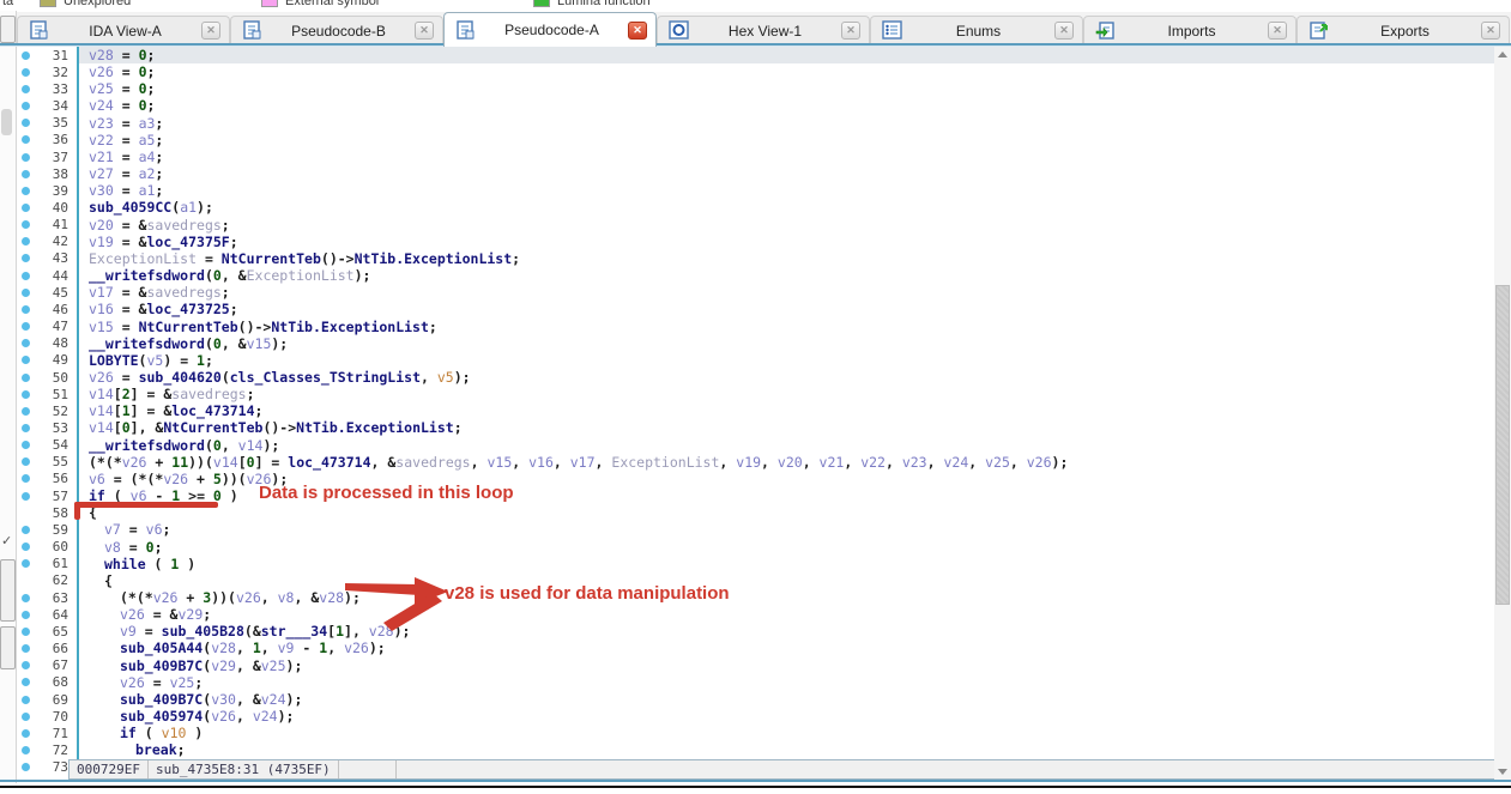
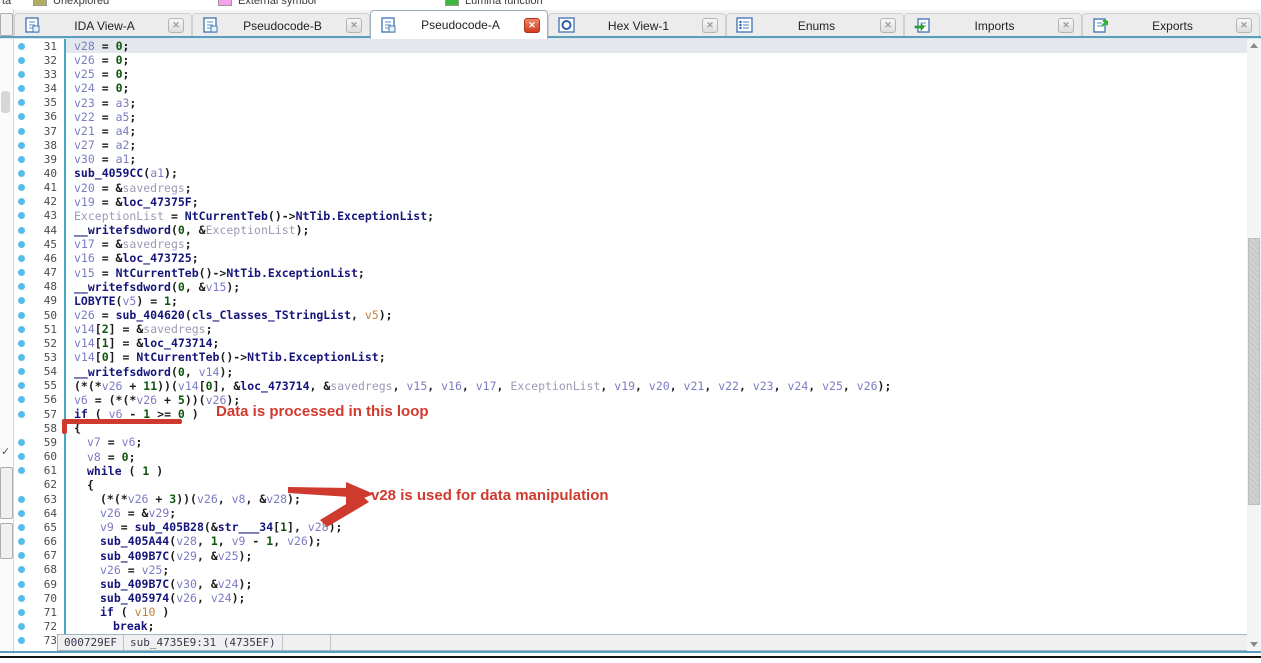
  ta
  Unexplored
  External symbol
  Lumina function
  ✓
  IDA View-A
  ✕
  Pseudocode-B
  ✕
  Pseudocode-A
  ✕
  Hex View-1
  ✕
  Enums
  ✕
  Imports
  ✕
  Exports
  ✕
  31
  v28 = 0;
  32
  v26 = 0;
  33
  v25 = 0;
  34
  v24 = 0;
  35
  v23 = a3;
  36
  v22 = a5;
  37
  v21 = a4;
  38
  v27 = a2;
  39
  v30 = a1;
  40
  sub_4059CC(a1);
  41
  v20 = &savedregs;
  42
  v19 = &loc_47375F;
  43
  ExceptionList = NtCurrentTeb()->NtTib.ExceptionList;
  44
  __writefsdword(0, &ExceptionList);
  45
  v17 = &savedregs;
  46
  v16 = &loc_473725;
  47
  v15 = NtCurrentTeb()->NtTib.ExceptionList;
  48
  __writefsdword(0, &v15);
  49
  LOBYTE(v5) = 1;
  50
  v26 = sub_404620(cls_Classes_TStringList, v5);
  51
  v14[2] = &savedregs;
  52
  v14[1] = &loc_473714;
  53
- v14[0], &NtCurrentTeb()->NtTib.ExceptionList;
+ v14[0] = NtCurrentTeb()->NtTib.ExceptionList;
  54
  __writefsdword(0, v14);
  55
- (*(*v26 + 11))(v14[0] = loc_473714, &savedregs, v15, v16, v17, ExceptionList, v19, v20, v21, v22, v23, v24, v25, v26);
+ (*(*v26 + 11))(v14[0], &loc_473714, &savedregs, v15, v16, v17, ExceptionList, v19, v20, v21, v22, v23, v24, v25, v26);
  56
  v6 = (*(*v26 + 5))(v26);
  57
  if ( v6 - 1 >= 0 )
  58
  {
  59
  v7 = v6;
  60
  v8 = 0;
  61
  while ( 1 )
  62
  {
  63
  (*(*v26 + 3))(v26, v8, &v28);
  64
  v26 = &v29;
  65
  v9 = sub_405B28(&str___34[1], v28);
  66
  sub_405A44(v28, 1, v9 - 1, v26);
  67
  sub_409B7C(v29, &v25);
  68
  v26 = v25;
  69
  sub_409B7C(v30, &v24);
  70
  sub_405974(v26, v24);
  71
  if ( v10 )
  72
  break;
  73
  Data is processed in this loop
  v28 is used for data manipulation
  000729EF
- sub_4735E8:31 (4735EF)
+ sub_4735E9:31 (4735EF)
